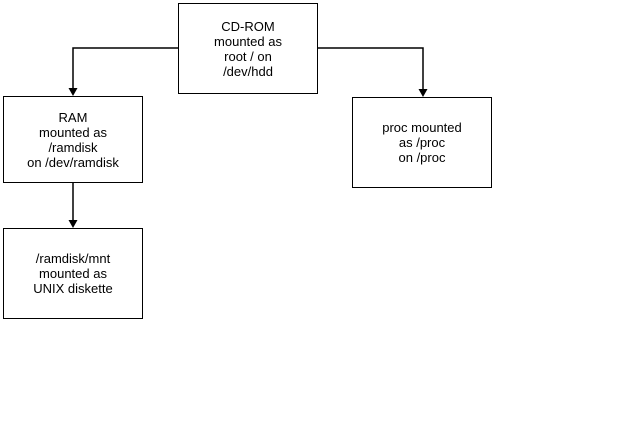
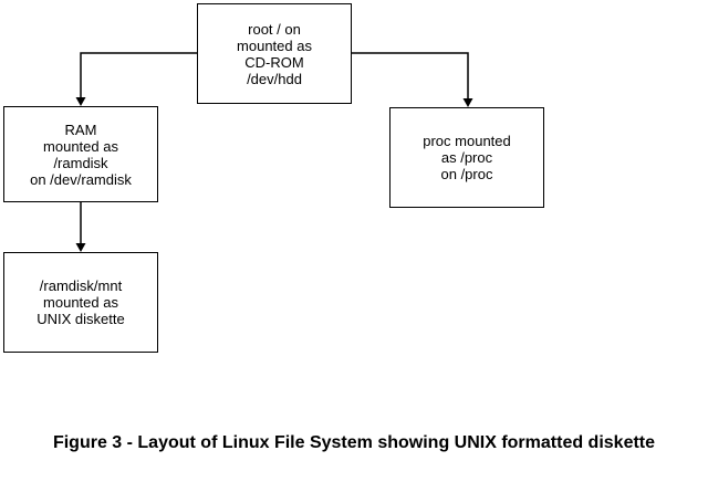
- CD-ROM
+ root / on
  mounted as
- root / on
+ CD-ROM
  /dev/hdd
  RAM
  mounted as
  /ramdisk
  on /dev/ramdisk
  proc mounted
  as /proc
  on /proc
  /ramdisk/mnt
  mounted as
  UNIX diskette
+ Figure 3 - Layout of Linux File System showing UNIX formatted diskette
